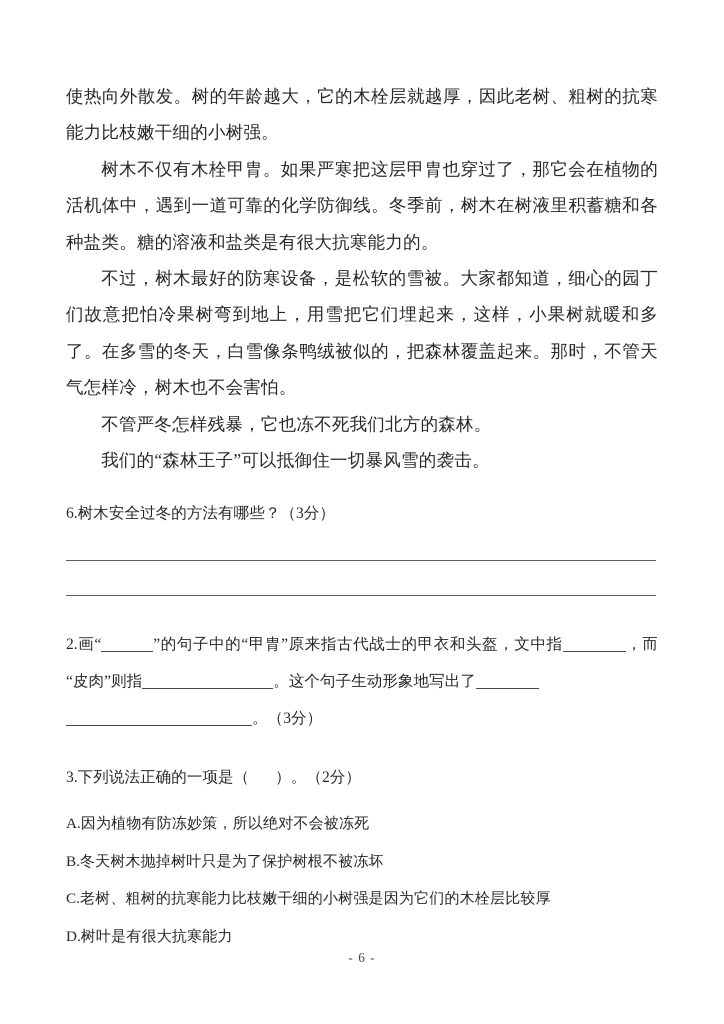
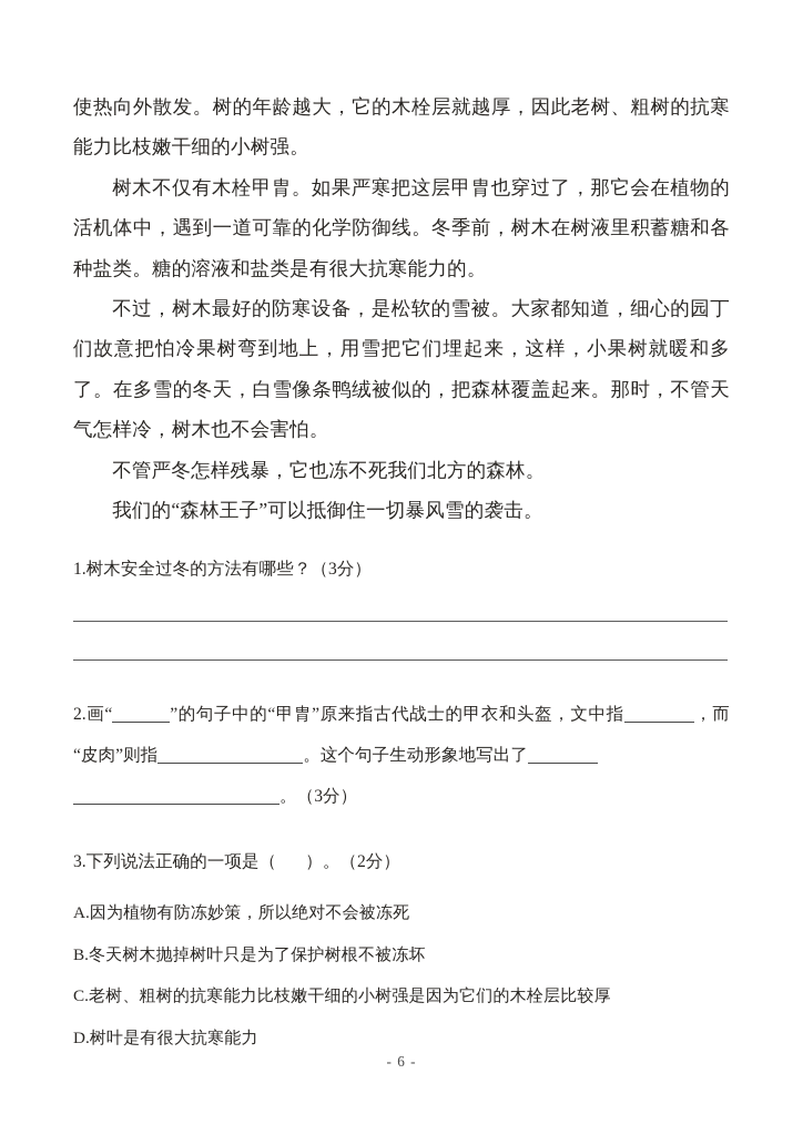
  使热向外散发。树的年龄越大，它的木栓层就越厚，因此老树、粗树的抗寒能力比枝嫩干细的小树强。
  树木不仅有木栓甲胄。如果严寒把这层甲胄也穿过了，那它会在植物的活机体中，遇到一道可靠的化学防御线。冬季前，树木在树液里积蓄糖和各种盐类。糖的溶液和盐类是有很大抗寒能力的。
  不过，树木最好的防寒设备，是松软的雪被。大家都知道，细心的园丁们故意把怕冷果树弯到地上，用雪把它们埋起来，这样，小果树就暖和多了。在多雪的冬天，白雪像条鸭绒被似的，把森林覆盖起来。那时，不管天气怎样冷，树木也不会害怕。
  不管严冬怎样残暴，它也冻不死我们北方的森林。
  我们的“森林王子”可以抵御住一切暴风雪的袭击。
- 6.树木安全过冬的方法有哪些？（3分）
+ 1.树木安全过冬的方法有哪些？（3分）
  2.画“ ”的句子中的“甲胄”原来指古代战士的甲衣和头盔，文中指 ，而“皮肉”则指 。这个句子生动形象地写出了
  。（3分）
  3.下列说法正确的一项是（ ）。（2分）
  A.因为植物有防冻妙策，所以绝对不会被冻死
  B.冬天树木抛掉树叶只是为了保护树根不被冻坏
  C.老树、粗树的抗寒能力比枝嫩干细的小树强是因为它们的木栓层比较厚
  D.树叶是有很大抗寒能力
  - 6 -
